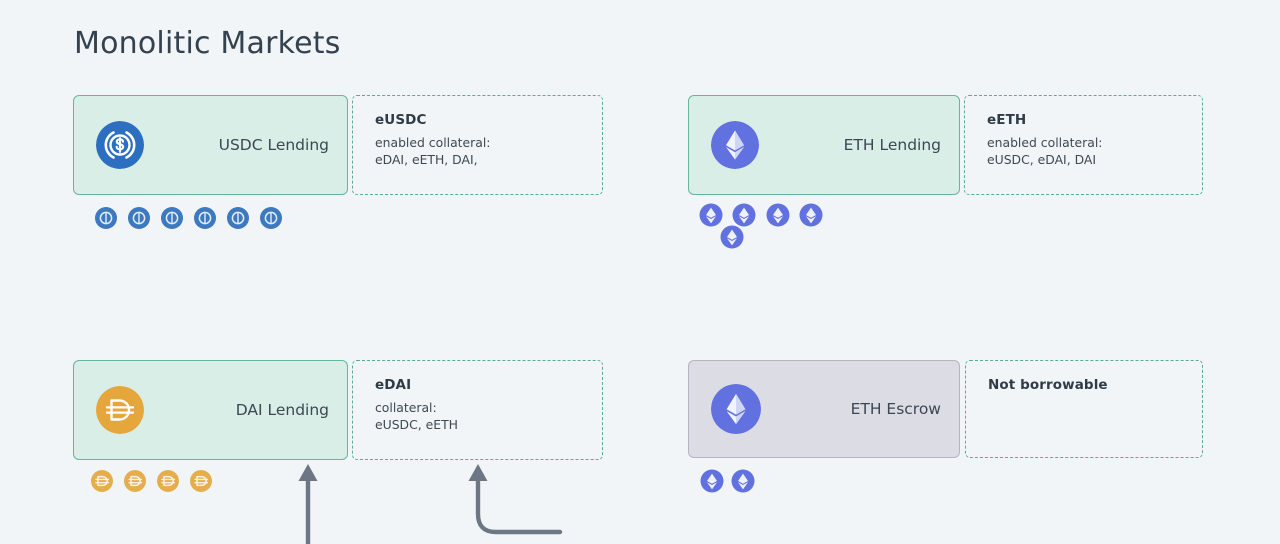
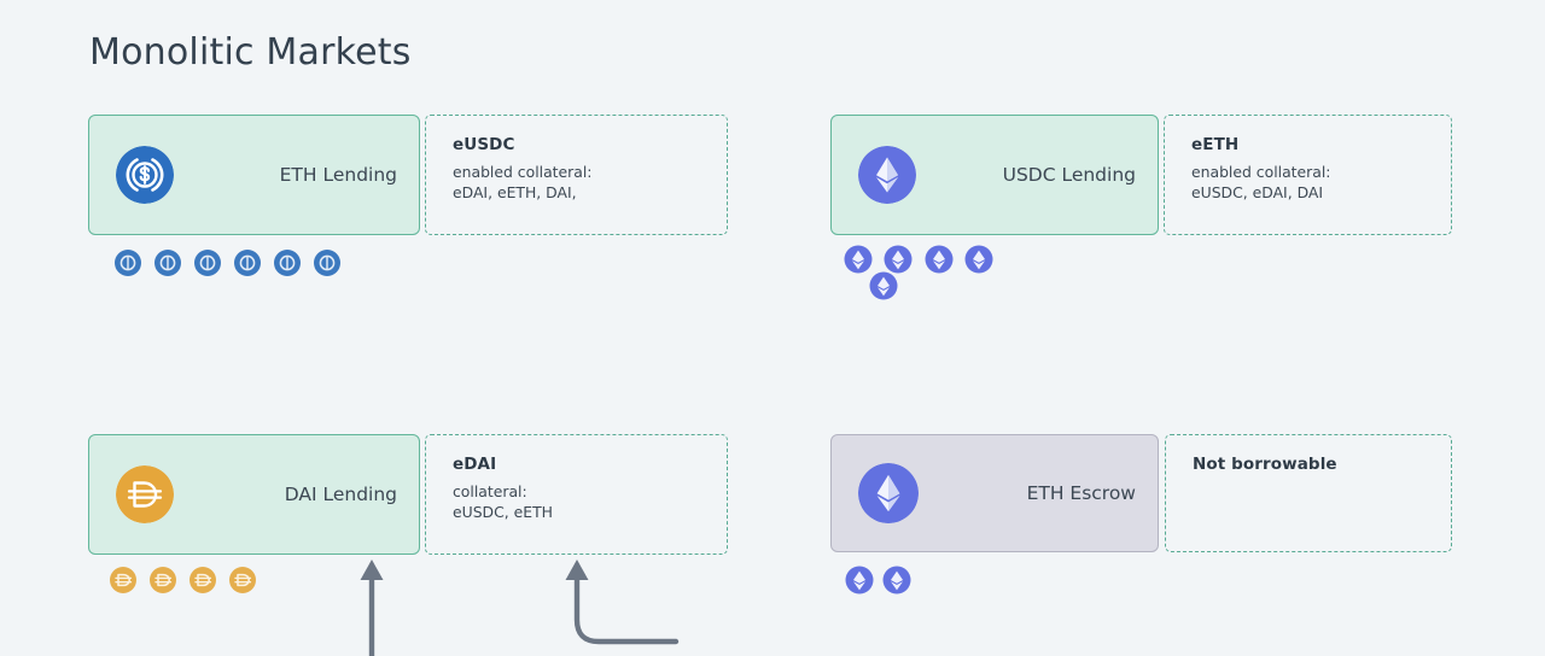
  Monolitic Markets
- USDC Lending
+ ETH Lending
  eUSDC
  enabled collateral:
  eDAI, eETH, DAI,
- ETH Lending
+ USDC Lending
  eETH
  enabled collateral:
  eUSDC, eDAI, DAI
  DAI Lending
  eDAI
  collateral:
  eUSDC, eETH
  ETH Escrow
  Not borrowable
